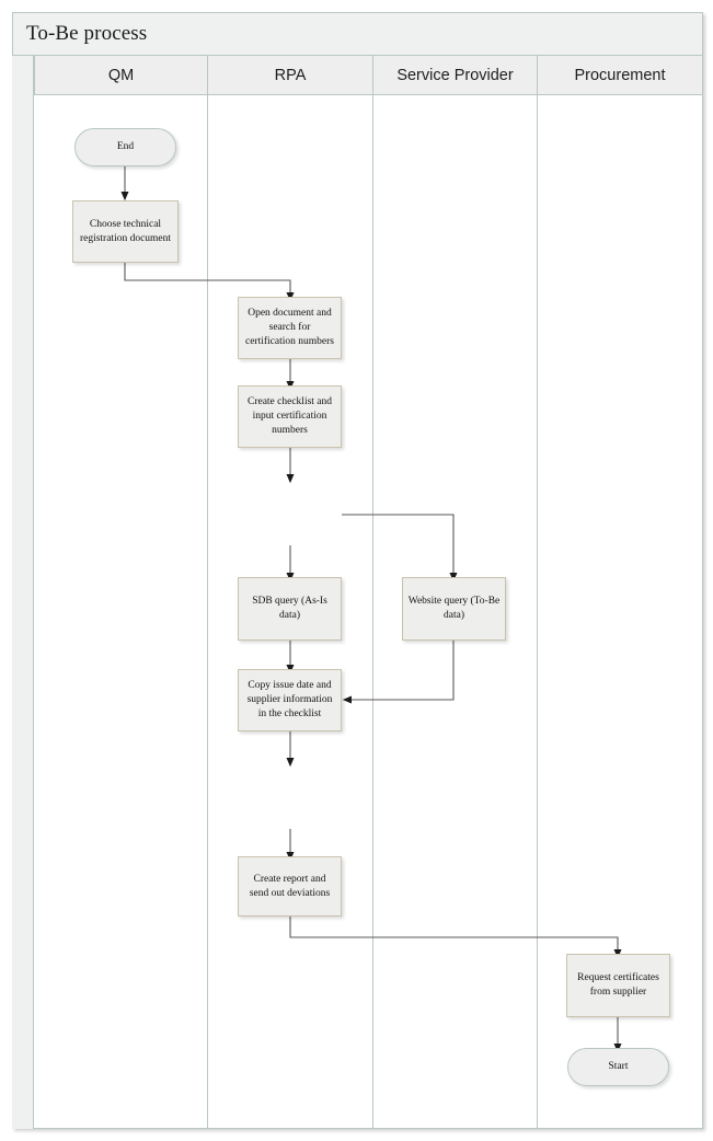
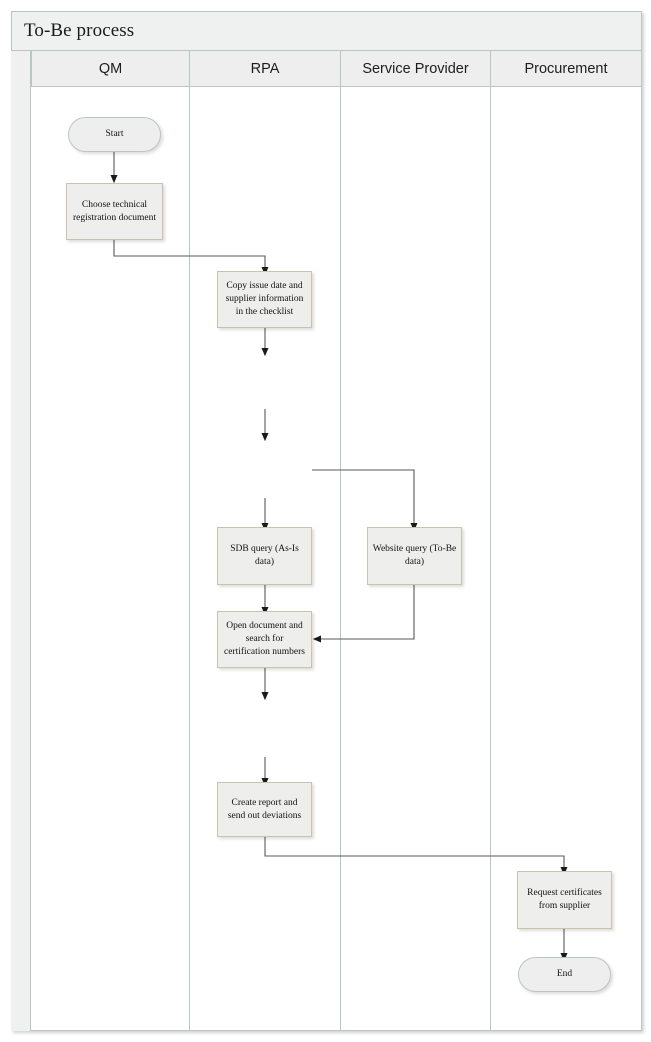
  To-Be process
  QM
  RPA
  Service Provider
  Procurement
- End
+ Start
  Choose technical registration document
- Open document and search for certification numbers
+ Copy issue date and supplier information in the checklist
- Create checklist and input certification numbers
  SDB query (As-Is data)
  Website query (To-Be data)
- Copy issue date and supplier information in the checklist
+ Open document and search for certification numbers
  Create report and send out deviations
  Request certificates from supplier
- Start
+ End
